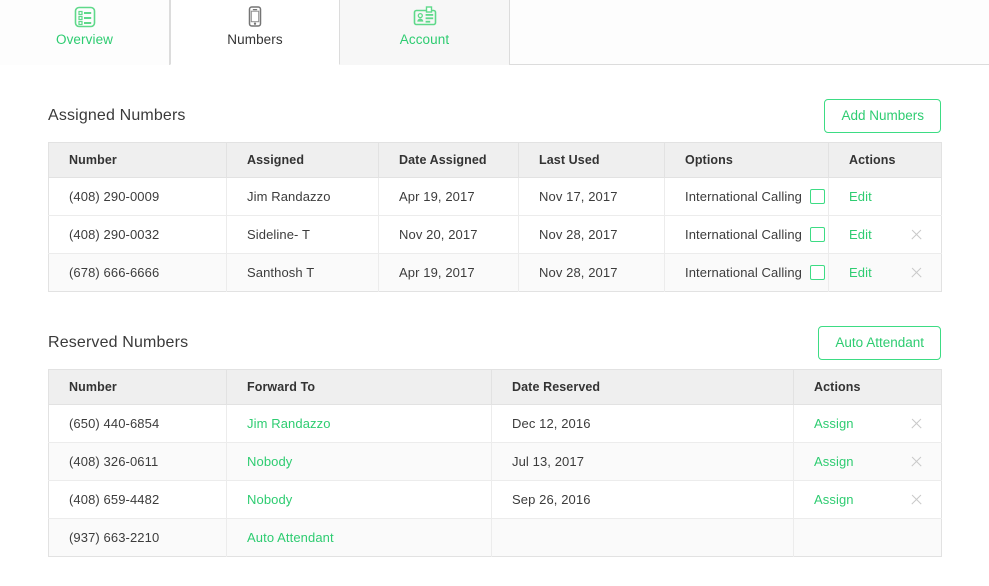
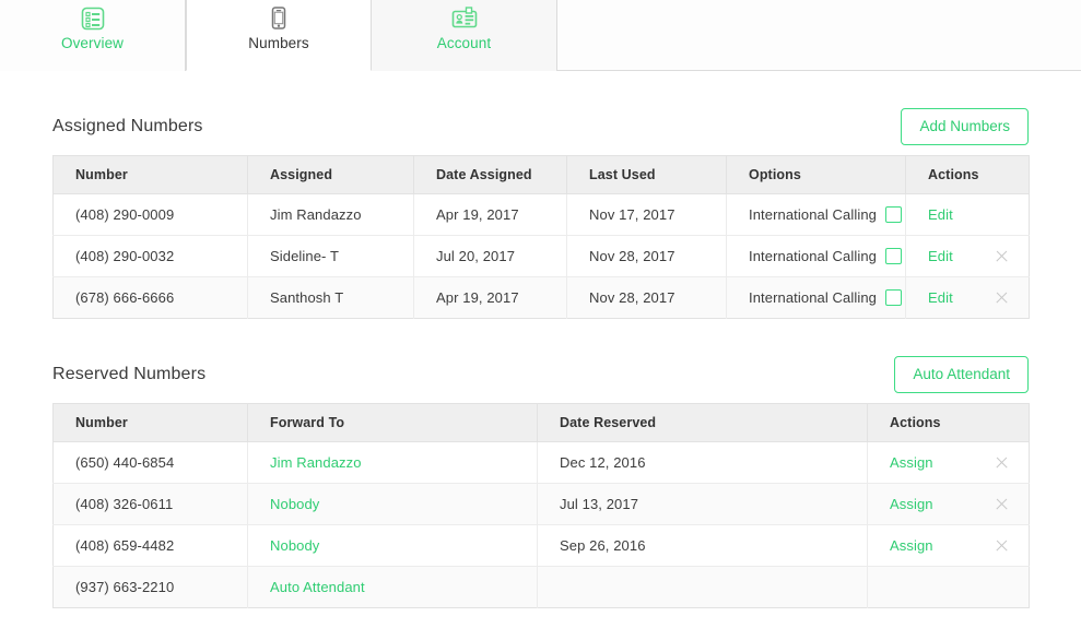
  Overview
  Numbers
  Account
  Assigned Numbers
  Add Numbers
  Number	Assigned	Date Assigned	Last Used	Options	Actions
  (408) 290-0009	Jim Randazzo	Apr 19, 2017	Nov 17, 2017	International Calling	Edit
- (408) 290-0032	Sideline- T	Nov 20, 2017	Nov 28, 2017	International Calling	Edit
+ (408) 290-0032	Sideline- T	Jul 20, 2017	Nov 28, 2017	International Calling	Edit
  (678) 666-6666	Santhosh T	Apr 19, 2017	Nov 28, 2017	International Calling	Edit
  Reserved Numbers
  Auto Attendant
  Number	Forward To	Date Reserved	Actions
  (650) 440-6854	Jim Randazzo	Dec 12, 2016	Assign
  (408) 326-0611	Nobody	Jul 13, 2017	Assign
  (408) 659-4482	Nobody	Sep 26, 2016	Assign
  (937) 663-2210	Auto Attendant
